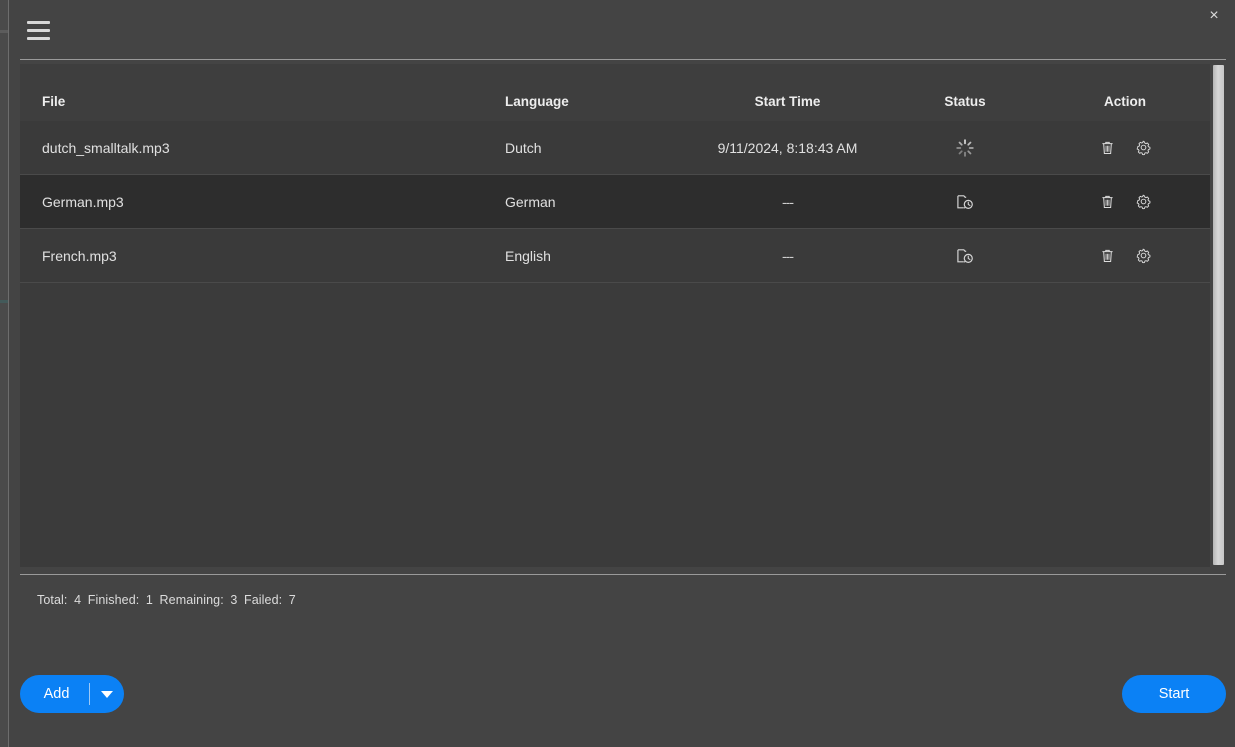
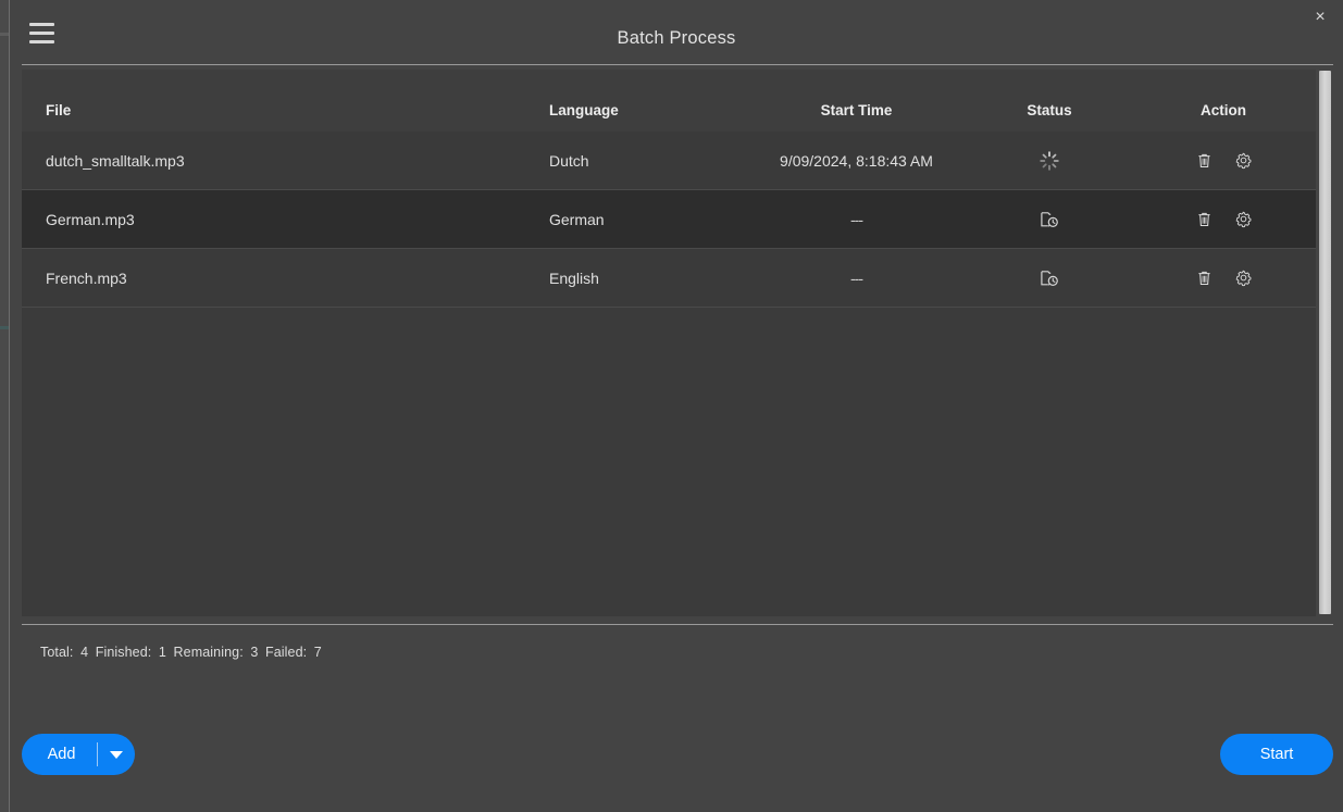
+ Batch Process
  ×
  File	Language	Start Time	Status	Action
- dutch_smalltalk.mp3	Dutch	9/11/2024, 8:18:43 AM
+ dutch_smalltalk.mp3	Dutch	9/09/2024, 8:18:43 AM
  German.mp3	German	---
  French.mp3	English	---
  Total: 4 Finished: 1 Remaining: 3 Failed: 7
  Add
  Start
